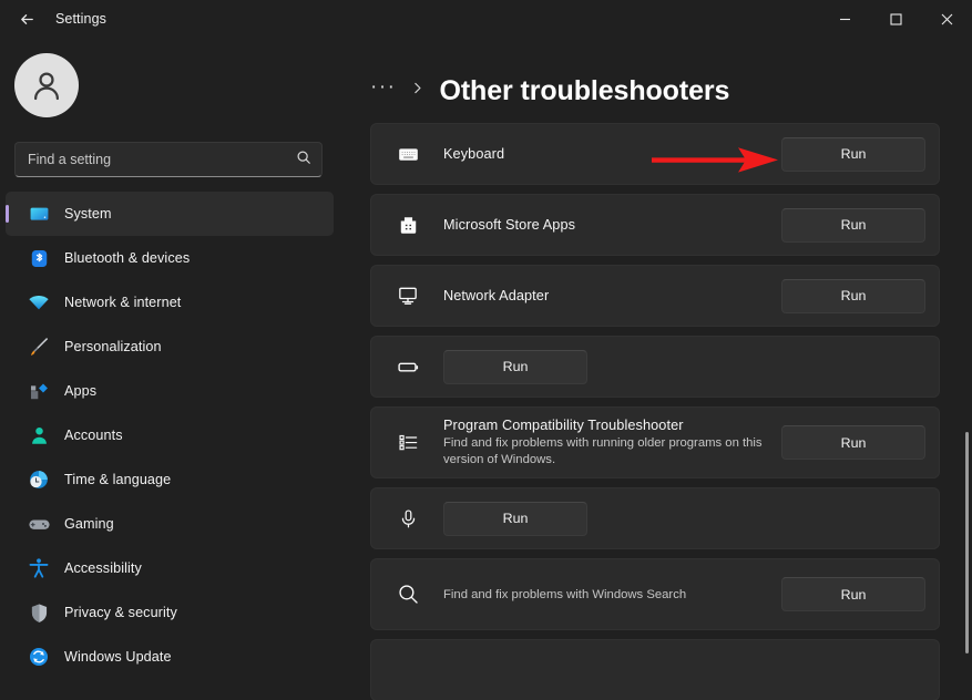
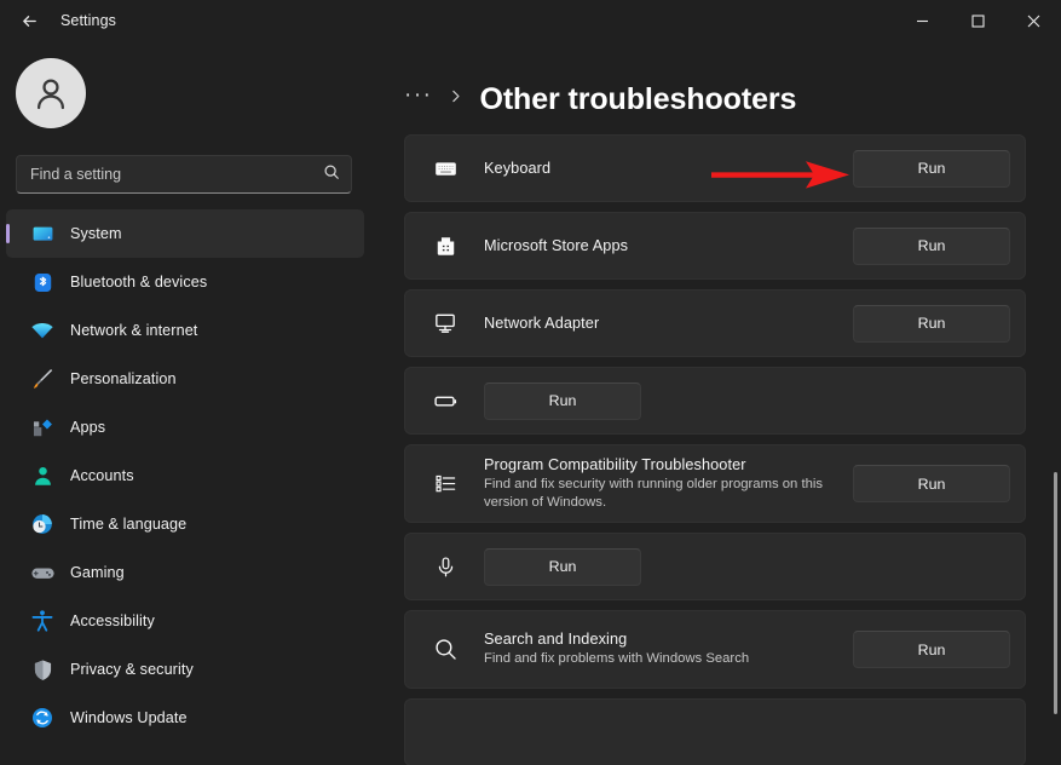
  Settings
  Find a setting
  System
  Bluetooth & devices
  Network & internet
  Personalization
  Apps
  Accounts
  Time & language
  Gaming
  Accessibility
  Privacy & security
  Windows Update
  ···
  Other troubleshooters
  Keyboard
  Run
  Microsoft Store Apps
  Run
  Network Adapter
  Run
  Run
  Program Compatibility Troubleshooter
- Find and fix problems with running older programs on this version of Windows.
+ Find and fix security with running older programs on this version of Windows.
  Run
  Run
+ Search and Indexing
  Find and fix problems with Windows Search
  Run
